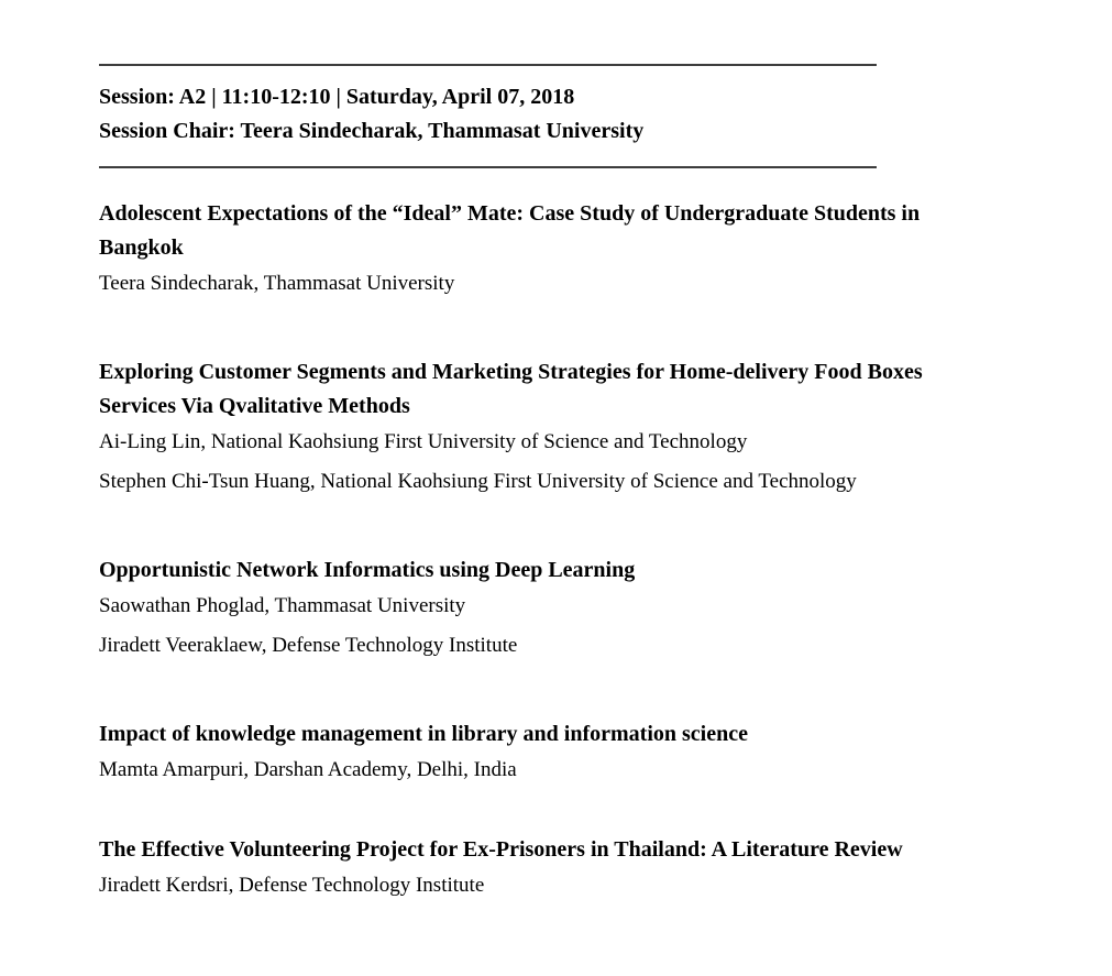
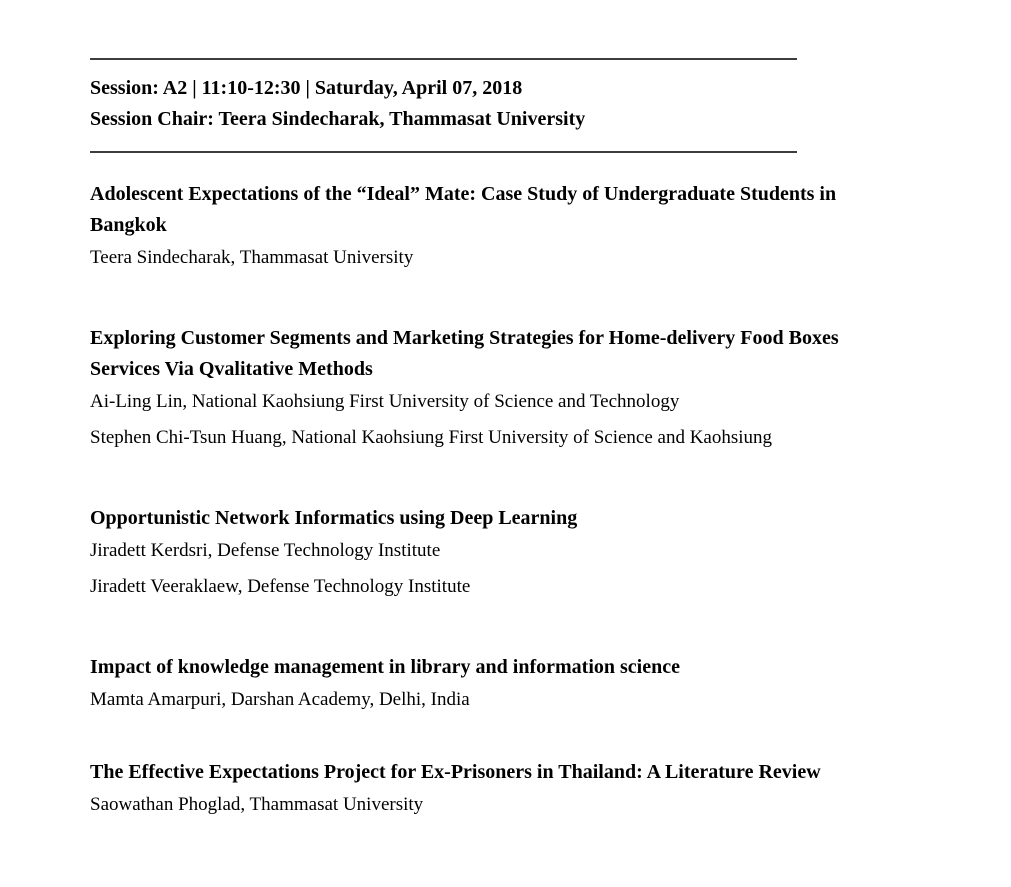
- Session: A2 | 11:10-12:10 | Saturday, April 07, 2018
+ Session: A2 | 11:10-12:30 | Saturday, April 07, 2018
  Session Chair: Teera Sindecharak, Thammasat University
  Adolescent Expectations of the “Ideal” Mate: Case Study of Undergraduate Students in
  Bangkok
  Teera Sindecharak, Thammasat University
  Exploring Customer Segments and Marketing Strategies for Home-delivery Food Boxes
  Services Via Qvalitative Methods
  Ai-Ling Lin, National Kaohsiung First University of Science and Technology
- Stephen Chi-Tsun Huang, National Kaohsiung First University of Science and Technology
+ Stephen Chi-Tsun Huang, National Kaohsiung First University of Science and Kaohsiung
  Opportunistic Network Informatics using Deep Learning
- Saowathan Phoglad, Thammasat University
+ Jiradett Kerdsri, Defense Technology Institute
  Jiradett Veeraklaew, Defense Technology Institute
  Impact of knowledge management in library and information science
  Mamta Amarpuri, Darshan Academy, Delhi, India
- The Effective Volunteering Project for Ex-Prisoners in Thailand: A Literature Review
+ The Effective Expectations Project for Ex-Prisoners in Thailand: A Literature Review
- Jiradett Kerdsri, Defense Technology Institute
+ Saowathan Phoglad, Thammasat University
